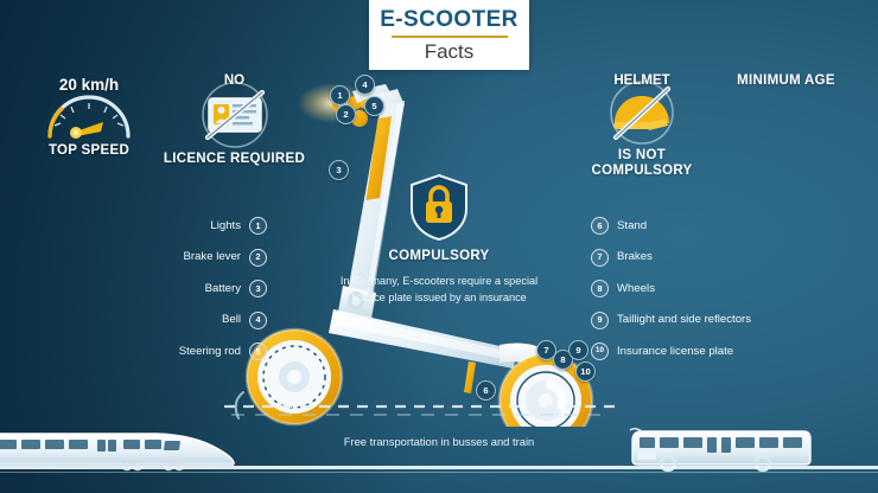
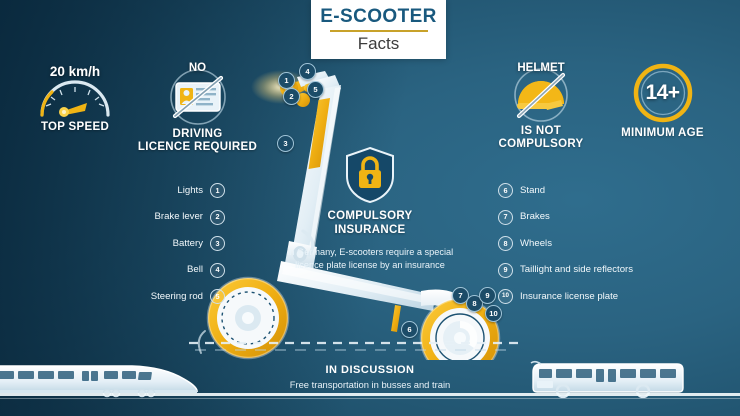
  1
  2
  3
  4
  5
  6
  7
  8
  9
  10
  E-SCOOTER
  Facts
  20 km/h
  TOP SPEED
  NO
+ DRIVING
  LICENCE REQUIRED
  HELMET
  IS NOT
  COMPULSORY
+ 14+
  MINIMUM AGE
  COMPULSORY
+ INSURANCE
- In Germany, E-scooters require a special licence plate issued by an insurance
+ In Germany, E-scooters require a special licence plate license by an insurance
  Lights
  1
  Brake lever
  2
  Battery
  3
  Bell
  4
  Steering rod
  5
  6
  Stand
  7
  Brakes
  8
  Wheels
  9
  Taillight and side reflectors
  Insurance license plate
+ IN DISCUSSION
  Free transportation in busses and train
